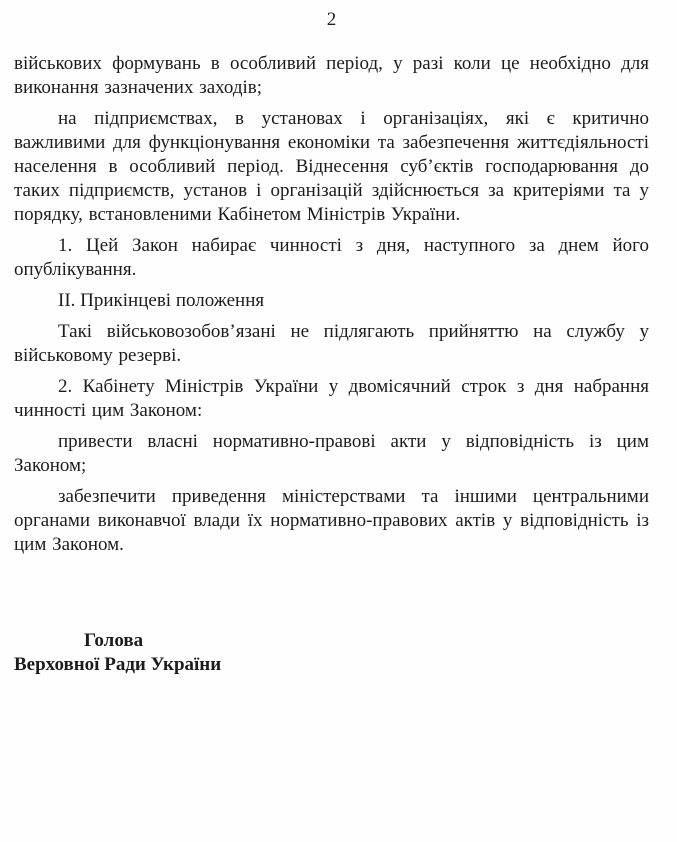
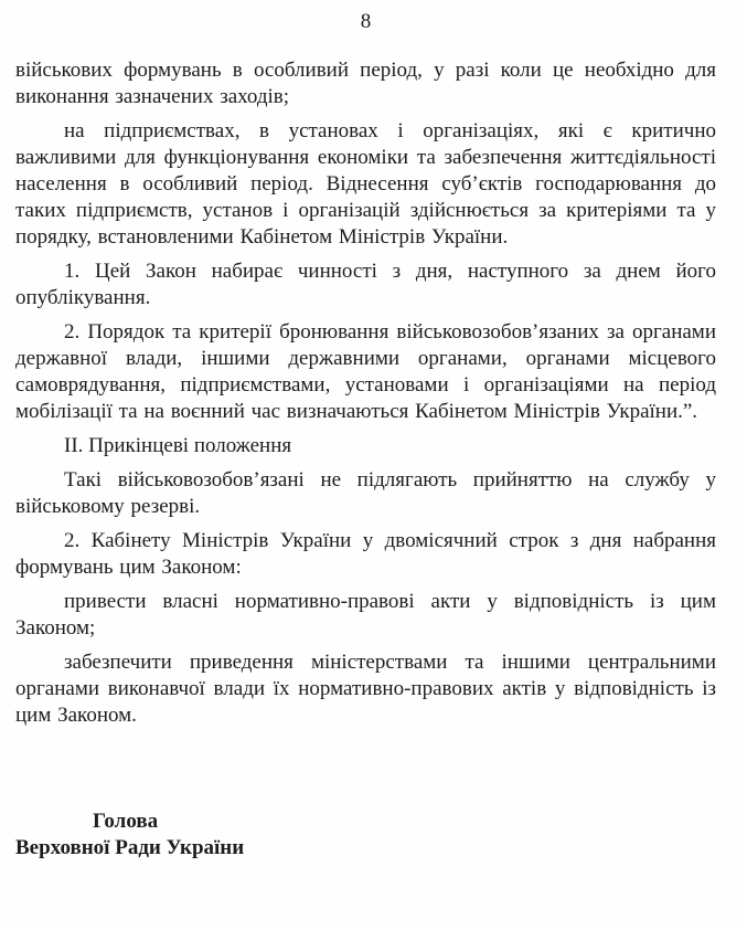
- 2
+ 8
  військових формувань в особливий період, у разі коли це необхідно для виконання зазначених заходів;
  на підприємствах, в установах і організаціях, які є критично важливими для функціонування економіки та забезпечення життєдіяльності населення в особливий період. Віднесення суб’єктів господарювання до таких підприємств, установ і організацій здійснюється за критеріями та у порядку, встановленими Кабінетом Міністрів України.
  1. Цей Закон набирає чинності з дня, наступного за днем його опублікування.
+ 2. Порядок та критерії бронювання військовозобов’язаних за органами державної влади, іншими державними органами, органами місцевого самоврядування, підприємствами, установами і організаціями на період мобілізації та на воєнний час визначаються Кабінетом Міністрів України.”.
  ІІ. Прикінцеві положення
  Такі військовозобов’язані не підлягають прийняттю на службу у військовому резерві.
- 2. Кабінету Міністрів України у двомісячний строк з дня набрання чинності цим Законом:
+ 2. Кабінету Міністрів України у двомісячний строк з дня набрання формувань цим Законом:
  привести власні нормативно-правові акти у відповідність із цим Законом;
  забезпечити приведення міністерствами та іншими центральними органами виконавчої влади їх нормативно-правових актів у відповідність із цим Законом.
  Голова
  Верховної Ради України
